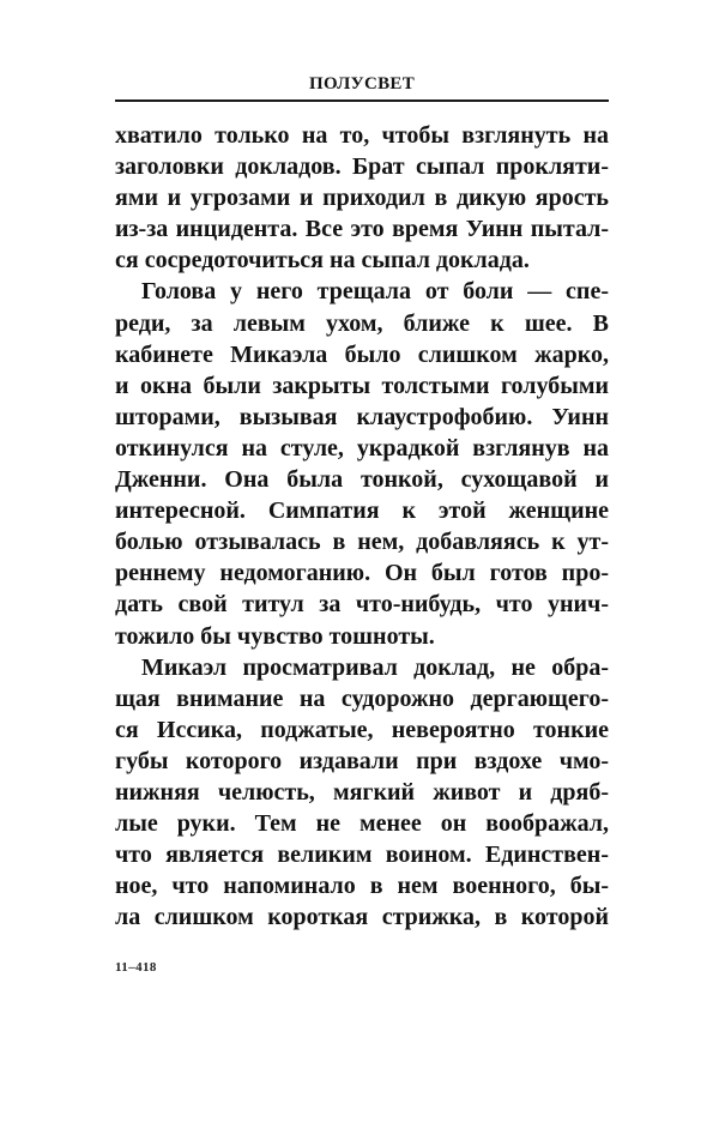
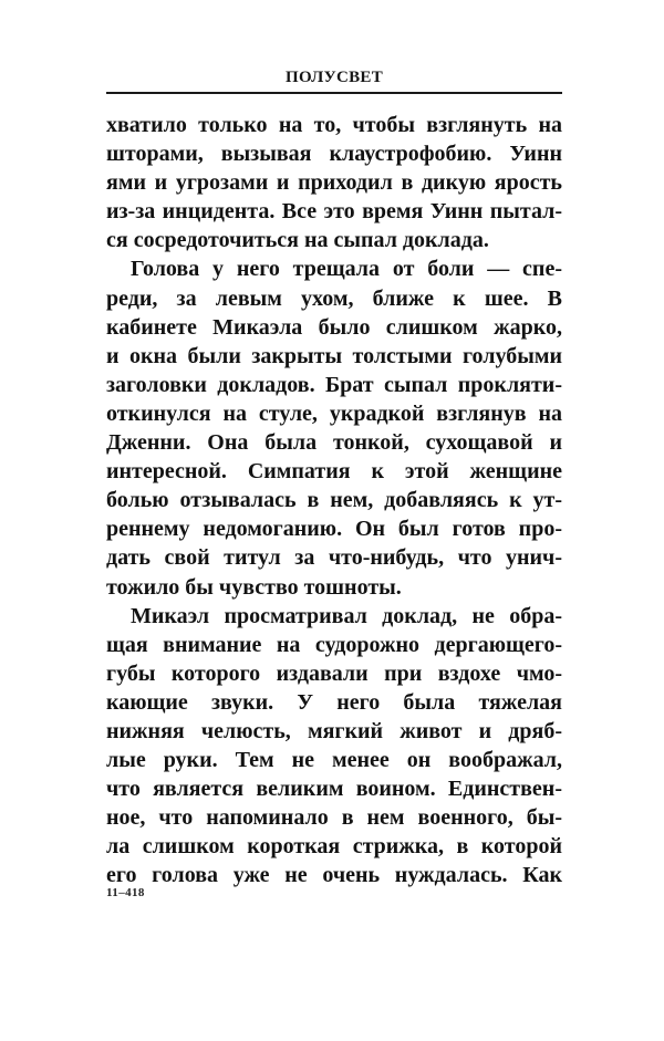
  ПОЛУСВЕТ
  хватило только на то, чтобы взглянуть на
- заголовки докладов. Брат сыпал прокляти-
+ шторами, вызывая клаустрофобию. Уинн
  ями и угрозами и приходил в дикую ярость
  из-за инцидента. Все это время Уинн пытал-
  ся сосредоточиться на сыпал доклада.
  Голова у него трещала от боли — спе-
  реди, за левым ухом, ближе к шее. В
  кабинете Микаэла было слишком жарко,
  и окна были закрыты толстыми голубыми
- шторами, вызывая клаустрофобию. Уинн
+ заголовки докладов. Брат сыпал прокляти-
  откинулся на стуле, украдкой взглянув на
  Дженни. Она была тонкой, сухощавой и
  интересной. Симпатия к этой женщине
  болью отзывалась в нем, добавляясь к ут-
  реннему недомоганию. Он был готов про-
  дать свой титул за что-нибудь, что унич-
  тожило бы чувство тошноты.
  Микаэл просматривал доклад, не обра-
  щая внимание на судорожно дергающего-
- ся Иссика, поджатые, невероятно тонкие
  губы которого издавали при вздохе чмо-
+ кающие звуки. У него была тяжелая
  нижняя челюсть, мягкий живот и дряб-
  лые руки. Тем не менее он воображал,
  что является великим воином. Единствен-
  ное, что напоминало в нем военного, бы-
  ла слишком короткая стрижка, в которой
+ его голова уже не очень нуждалась. Как
  11–418
